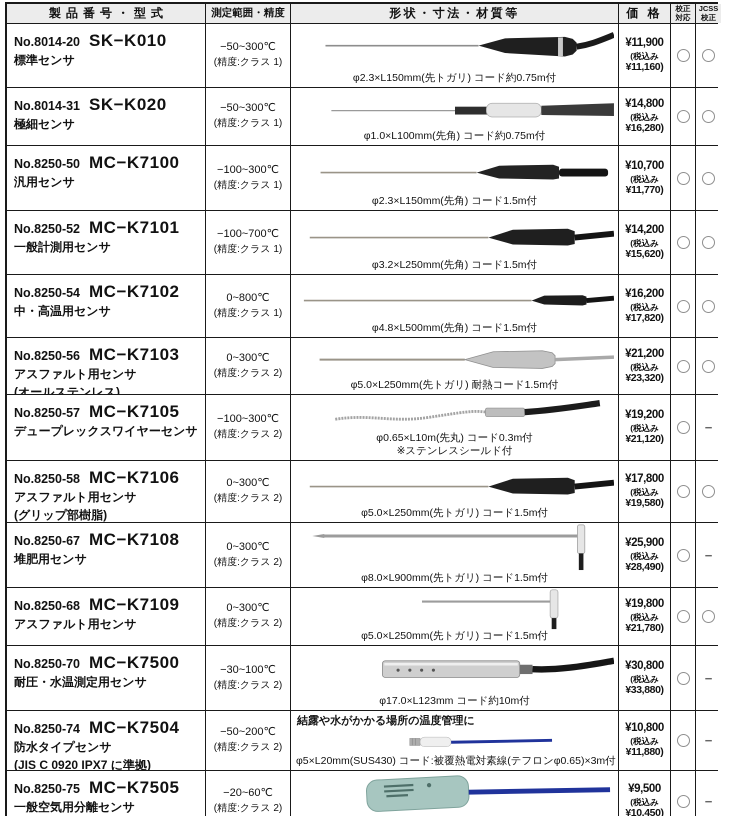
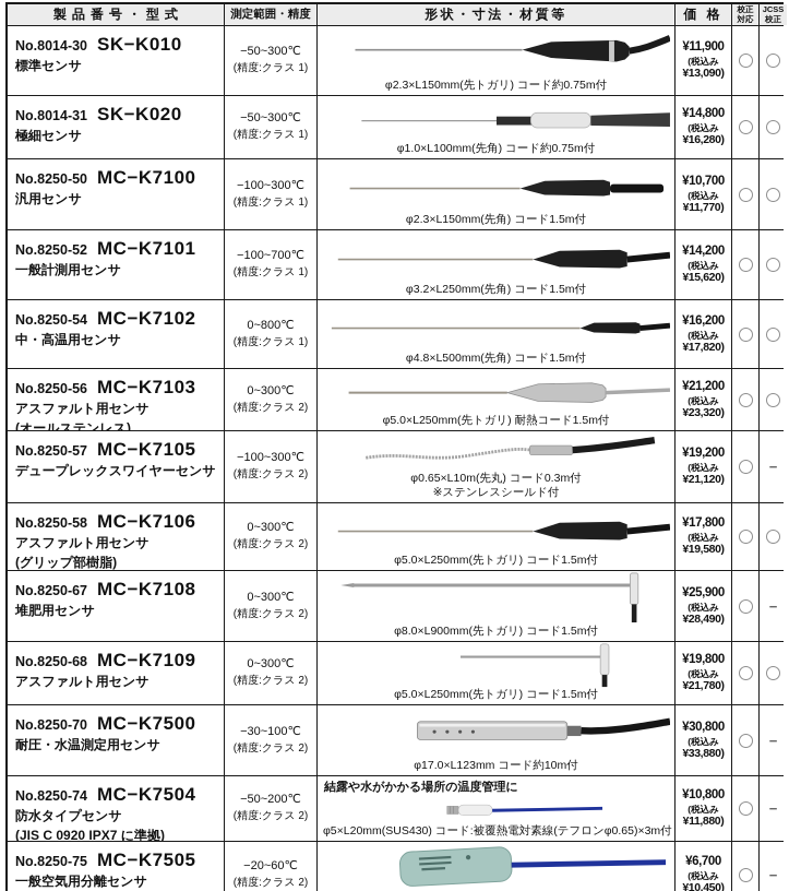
  製品番号・型式
  測定範囲・精度
  形状・寸法・材質等
  価 格
  校正
  対応
  JCSS
  校正
- No.8014-20
+ No.8014-30
  SK−K010
  標準センサ
  −50~300℃
  (精度:クラス 1)
  φ2.3×L150mm(先トガリ) コード約0.75m付
  ¥11,900
  (税込み
- ¥11,160)
+ ¥13,090)
  No.8014-31
  SK−K020
  極細センサ
  −50~300℃
  (精度:クラス 1)
  φ1.0×L100mm(先角) コード約0.75m付
  ¥14,800
  (税込み
  ¥16,280)
  No.8250-50
  MC−K7100
  汎用センサ
  −100~300℃
  (精度:クラス 1)
  φ2.3×L150mm(先角) コード1.5m付
  ¥10,700
  (税込み
  ¥11,770)
  No.8250-52
  MC−K7101
  一般計測用センサ
  −100~700℃
  (精度:クラス 1)
  φ3.2×L250mm(先角) コード1.5m付
  ¥14,200
  (税込み
  ¥15,620)
  No.8250-54
  MC−K7102
  中・高温用センサ
  0~800℃
  (精度:クラス 1)
  φ4.8×L500mm(先角) コード1.5m付
  ¥16,200
  (税込み
  ¥17,820)
  No.8250-56
  MC−K7103
  アスファルト用センサ
  (オールステンレス)
  0~300℃
  (精度:クラス 2)
  φ5.0×L250mm(先トガリ) 耐熱コード1.5m付
  ¥21,200
  (税込み
  ¥23,320)
  No.8250-57
  MC−K7105
  デュープレックスワイヤーセンサ
  −100~300℃
  (精度:クラス 2)
  φ0.65×L10m(先丸) コード0.3m付
  ※ステンレスシールド付
  ¥19,200
  (税込み
  ¥21,120)
  −
  No.8250-58
  MC−K7106
  アスファルト用センサ
  (グリップ部樹脂)
  0~300℃
  (精度:クラス 2)
  φ5.0×L250mm(先トガリ) コード1.5m付
  ¥17,800
  (税込み
  ¥19,580)
  No.8250-67
  MC−K7108
  堆肥用センサ
  0~300℃
  (精度:クラス 2)
  φ8.0×L900mm(先トガリ) コード1.5m付
  ¥25,900
  (税込み
  ¥28,490)
  −
  No.8250-68
  MC−K7109
  アスファルト用センサ
  0~300℃
  (精度:クラス 2)
  φ5.0×L250mm(先トガリ) コード1.5m付
  ¥19,800
  (税込み
  ¥21,780)
  No.8250-70
  MC−K7500
  耐圧・水温測定用センサ
  −30~100℃
  (精度:クラス 2)
  φ17.0×L123mm コード約10m付
  ¥30,800
  (税込み
  ¥33,880)
  −
  No.8250-74
  MC−K7504
  防水タイプセンサ
  (JIS C 0920 IPX7 に準拠)
  −50~200℃
  (精度:クラス 2)
  結露や水がかかる場所の温度管理に
  φ5×L20mm(SUS430) コード:被覆熱電対素線(テフロンφ0.65)×3m付
  ¥10,800
  (税込み
  ¥11,880)
  −
  No.8250-75
  MC−K7505
  一般空気用分離センサ
  −20~60℃
  (精度:クラス 2)
- ¥9,500
+ ¥6,700
  (税込み
  ¥10,450)
  −
